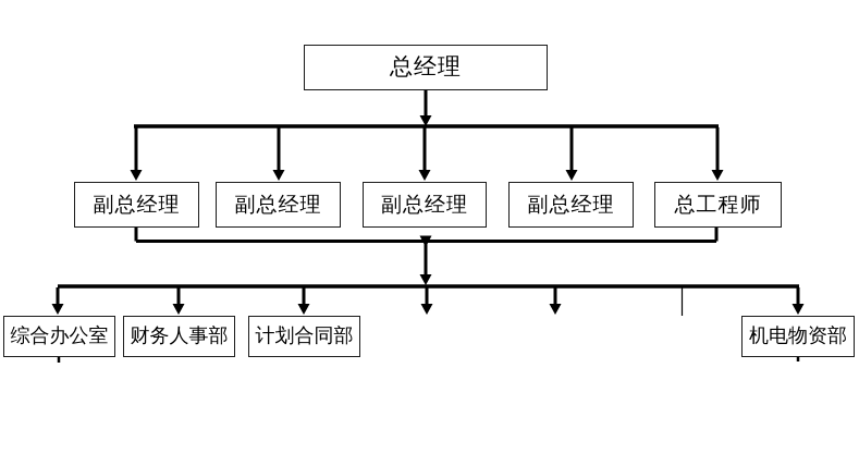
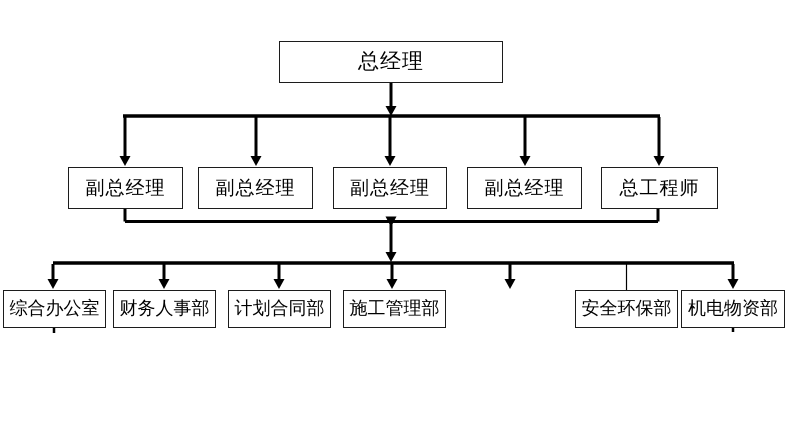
  总经理
  副总经理
  副总经理
  副总经理
  副总经理
  总工程师
  综合办公室
  财务人事部
  计划合同部
+ 施工管理部
+ 安全环保部
  机电物资部
